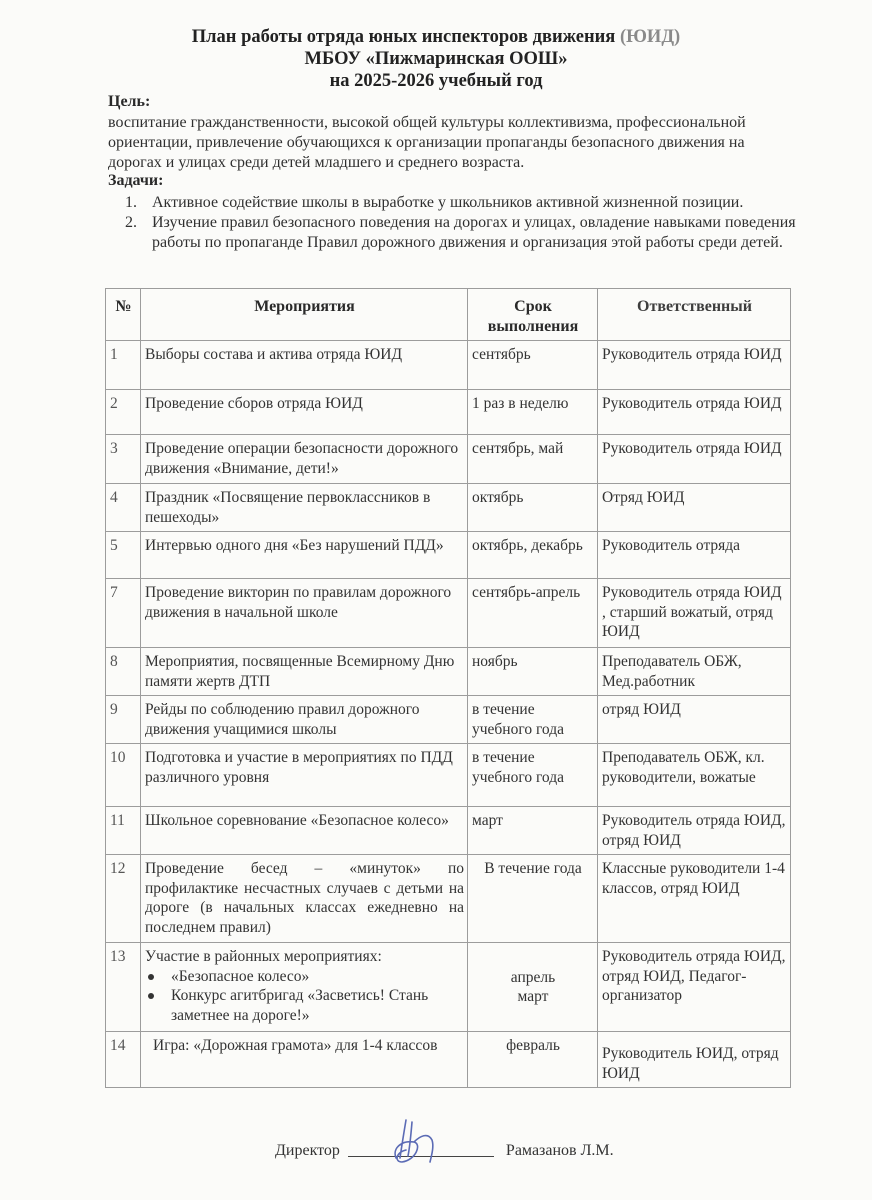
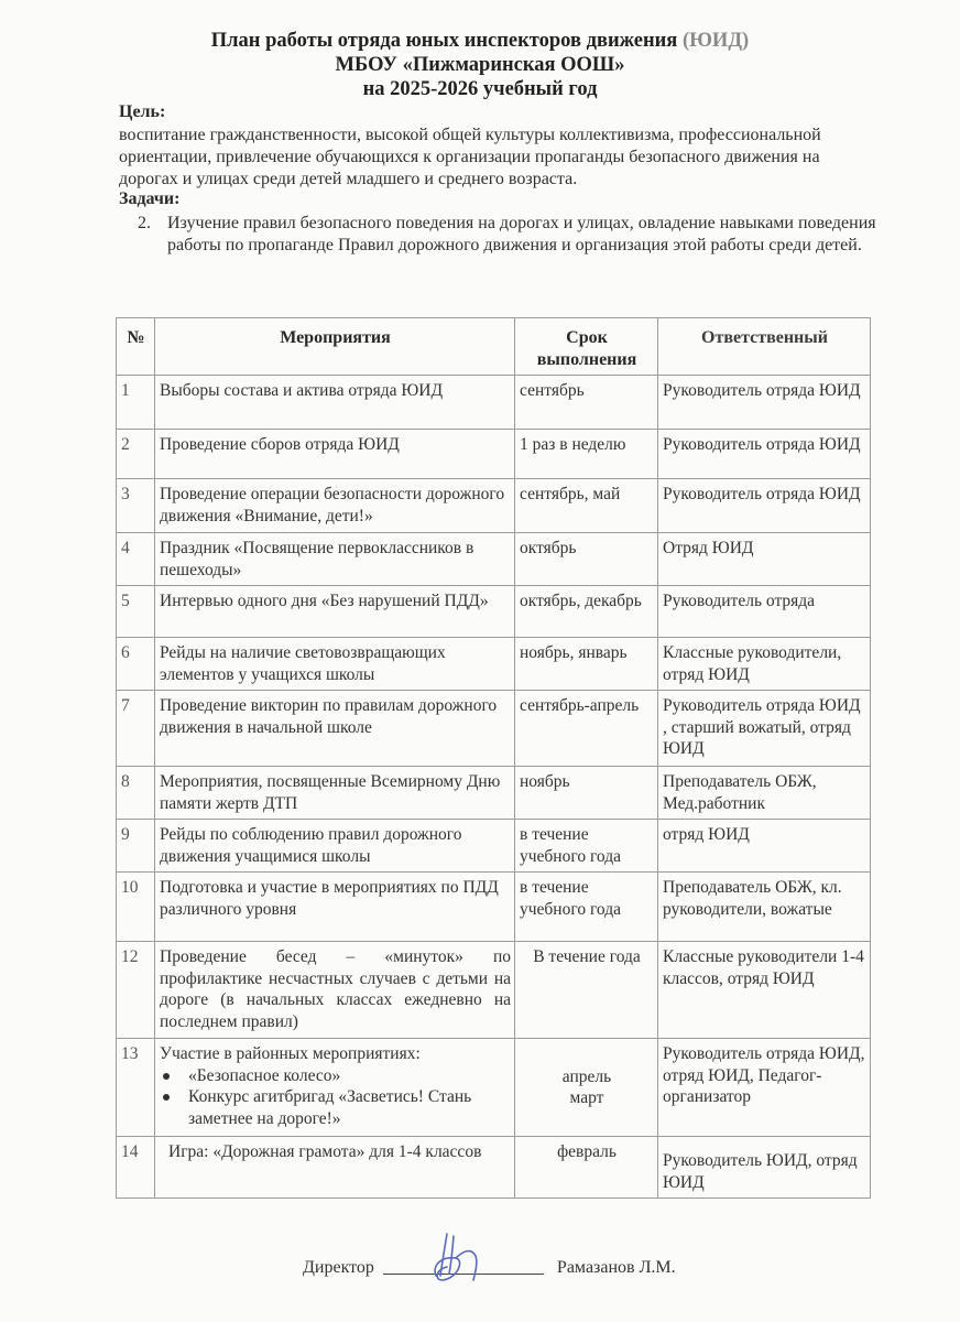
  План работы отряда юных инспекторов движения (ЮИД)
  МБОУ «Пижмаринская ООШ»
  на 2025-2026 учебный год
  Цель:
  воспитание гражданственности, высокой общей культуры коллективизма, профессиональной ориентации, привлечение обучающихся к организации пропаганды безопасного движения на дорогах и улицах среди детей младшего и среднего возраста.
  Задачи:
- 1.
- Активное содействие школы в выработке у школьников активной жизненной позиции.
  2.
  Изучение правил безопасного поведения на дорогах и улицах, овладение навыками поведения работы по пропаганде Правил дорожного движения и организация этой работы среди детей.
  №	Мероприятия	Срок выполнения	Ответственный
  1	Выборы состава и актива отряда ЮИД	сентябрь	Руководитель отряда ЮИД
  2	Проведение сборов отряда ЮИД	1 раз в неделю	Руководитель отряда ЮИД
  3	Проведение операции безопасности дорожного движения «Внимание, дети!»	сентябрь, май	Руководитель отряда ЮИД
  4	Праздник «Посвящение первоклассников в пешеходы»	октябрь	Отряд ЮИД
  5	Интервью одного дня «Без нарушений ПДД»	октябрь, декабрь	Руководитель отряда
+ 6	Рейды на наличие световозвращающих элементов у учащихся школы	ноябрь, январь	Классные руководители, отряд ЮИД
  7	Проведение викторин по правилам дорожного движения в начальной школе	сентябрь-апрель	Руководитель отряда ЮИД , старший вожатый, отряд ЮИД
  8	Мероприятия, посвященные Всемирному Дню памяти жертв ДТП	ноябрь	Преподаватель ОБЖ, Мед.работник
  9	Рейды по соблюдению правил дорожного движения учащимися школы	в течение учебного года	отряд ЮИД
  10	Подготовка и участие в мероприятиях по ПДД различного уровня	в течение учебного года	Преподаватель ОБЖ, кл. руководители, вожатые
- 11	Школьное соревнование «Безопасное колесо»	март	Руководитель отряда ЮИД, отряд ЮИД
  12	Проведение бесед – «минуток» по профилактике несчастных случаев с детьми на дороге (в начальных классах ежедневно на последнем правил)	В течение года	Классные руководители 1-4 классов, отряд ЮИД
  13	Участие в районных мероприятиях:«Безопасное колесо»Конкурс агитбригад «Засветись! Стань заметнее на дороге!»	апрельмарт	Руководитель отряда ЮИД, отряд ЮИД, Педагог- организатор
  14	Игра: «Дорожная грамота» для 1-4 классов	февраль	Руководитель ЮИД, отряд ЮИД
  Директор
  Рамазанов Л.М.
